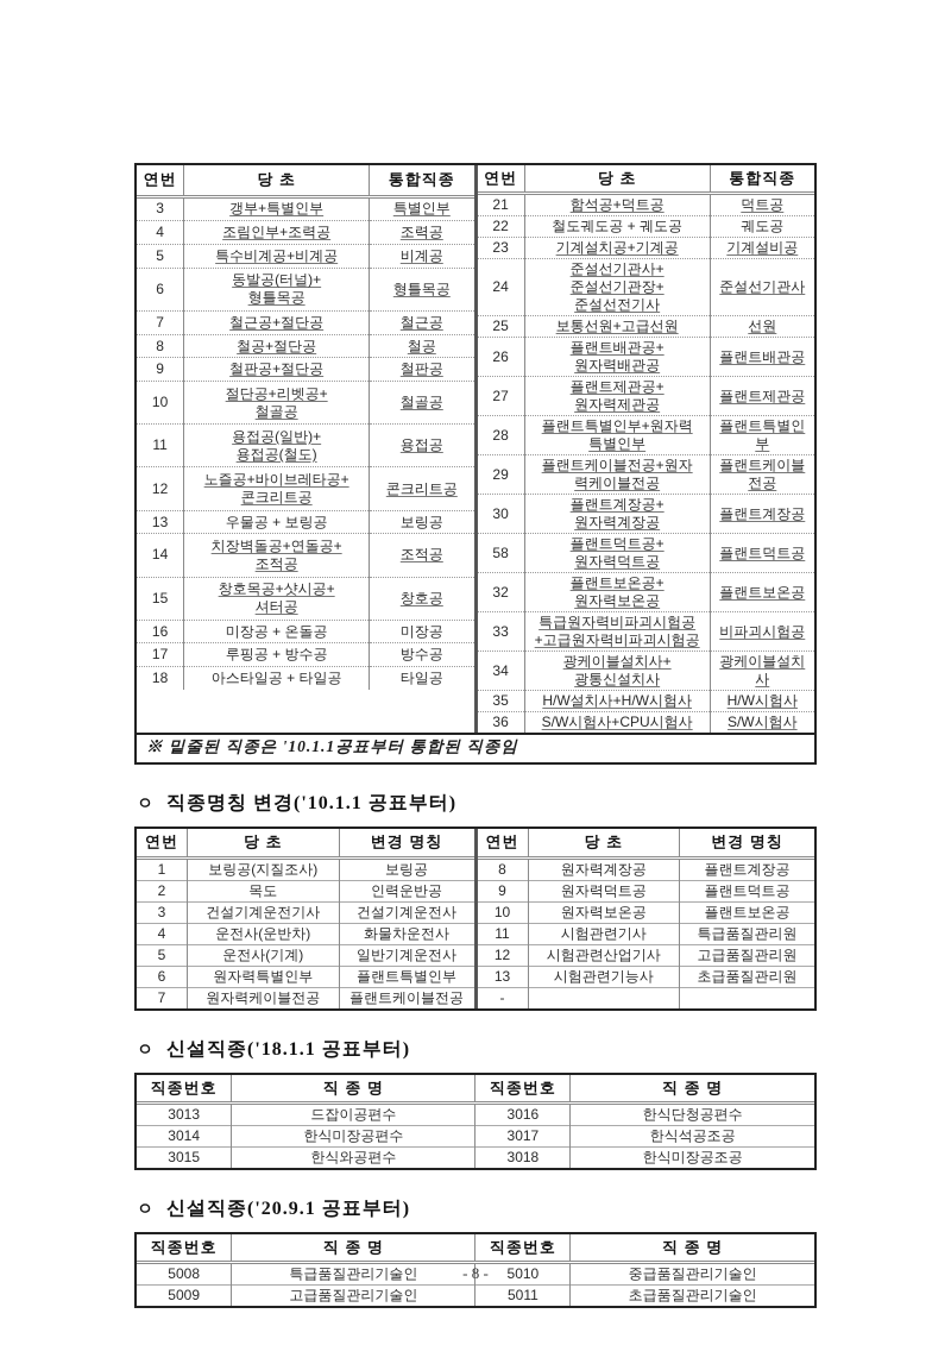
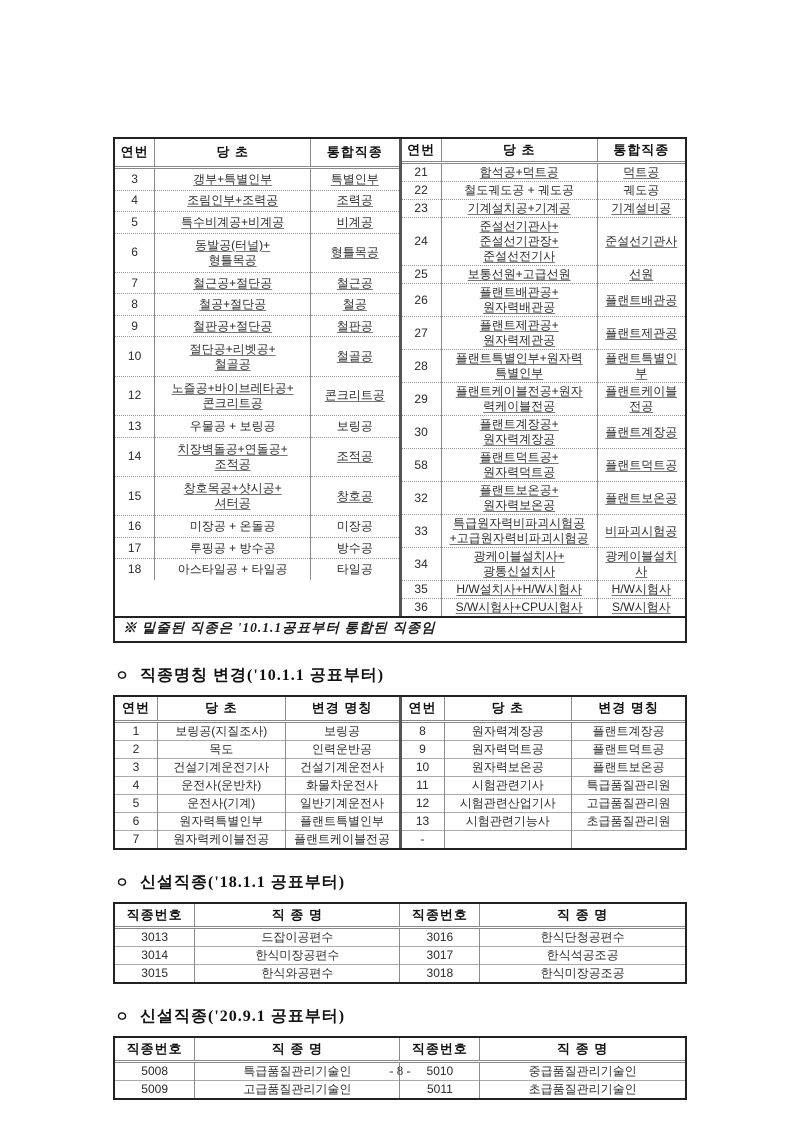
  연번	당 초	통합직종
  3	갱부+특별인부	특별인부
  4	조림인부+조력공	조력공
  5	특수비계공+비계공	비계공
  6	동발공(터널)+ 형틀목공	형틀목공
  7	철근공+절단공	철근공
  8	철공+절단공	철공
  9	철판공+절단공	철판공
  10	절단공+리벳공+ 철골공	철골공
- 11	용접공(일반)+ 용접공(철도)	용접공
  12	노즐공+바이브레타공+ 콘크리트공	콘크리트공
  13	우물공 + 보링공	보링공
  14	치장벽돌공+연돌공+ 조적공	조적공
  15	창호목공+샷시공+ 셔터공	창호공
  16	미장공 + 온돌공	미장공
  17	루핑공 + 방수공	방수공
  18	아스타일공 + 타일공	타일공
  연번	당 초	통합직종
  21	함석공+덕트공	덕트공
  22	철도궤도공 + 궤도공	궤도공
  23	기계설치공+기계공	기계설비공
  24	준설선기관사+ 준설선기관장+ 준설선전기사	준설선기관사
  25	보통선원+고급선원	선원
  26	플랜트배관공+ 원자력배관공	플랜트배관공
  27	플랜트제관공+ 원자력제관공	플랜트제관공
  28	플랜트특별인부+원자력 특별인부	플랜트특별인부
  29	플랜트케이블전공+원자 력케이블전공	플랜트케이블전공
  30	플랜트계장공+ 원자력계장공	플랜트계장공
  58	플랜트덕트공+ 원자력덕트공	플랜트덕트공
  32	플랜트보온공+ 원자력보온공	플랜트보온공
  33	특급원자력비파괴시험공 +고급원자력비파괴시험공	비파괴시험공
  34	광케이블설치사+ 광통신설치사	광케이블설치사
  35	H/W설치사+H/W시험사	H/W시험사
  36	S/W시험사+CPU시험사	S/W시험사
  ※ 밑줄된 직종은 '10.1.1공표부터 통합된 직종임
  ㅇ 직종명칭 변경('10.1.1 공표부터)
  연번	당 초	변경 명칭
  1	보링공(지질조사)	보링공
  2	목도	인력운반공
  3	건설기계운전기사	건설기계운전사
  4	운전사(운반차)	화물차운전사
  5	운전사(기계)	일반기계운전사
  6	원자력특별인부	플랜트특별인부
  7	원자력케이블전공	플랜트케이블전공
  연번	당 초	변경 명칭
  8	원자력계장공	플랜트계장공
  9	원자력덕트공	플랜트덕트공
  10	원자력보온공	플랜트보온공
  11	시험관련기사	특급품질관리원
  12	시험관련산업기사	고급품질관리원
  13	시험관련기능사	초급품질관리원
  -
  ㅇ 신설직종('18.1.1 공표부터)
  직종번호	직 종 명	직종번호	직 종 명
  3013	드잡이공편수	3016	한식단청공편수
  3014	한식미장공편수	3017	한식석공조공
  3015	한식와공편수	3018	한식미장공조공
  ㅇ 신설직종('20.9.1 공표부터)
  직종번호	직 종 명	직종번호	직 종 명
  5008	특급품질관리기술인	5010	중급품질관리기술인
  5009	고급품질관리기술인	5011	초급품질관리기술인
  - 8 -
